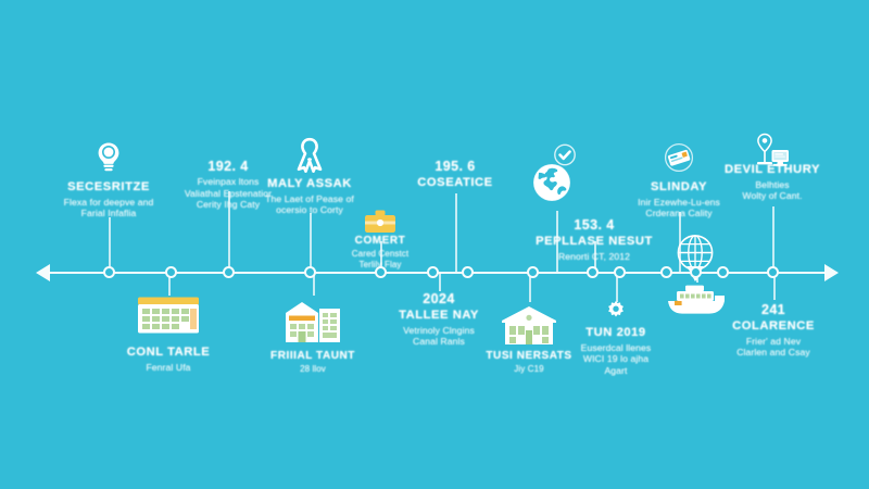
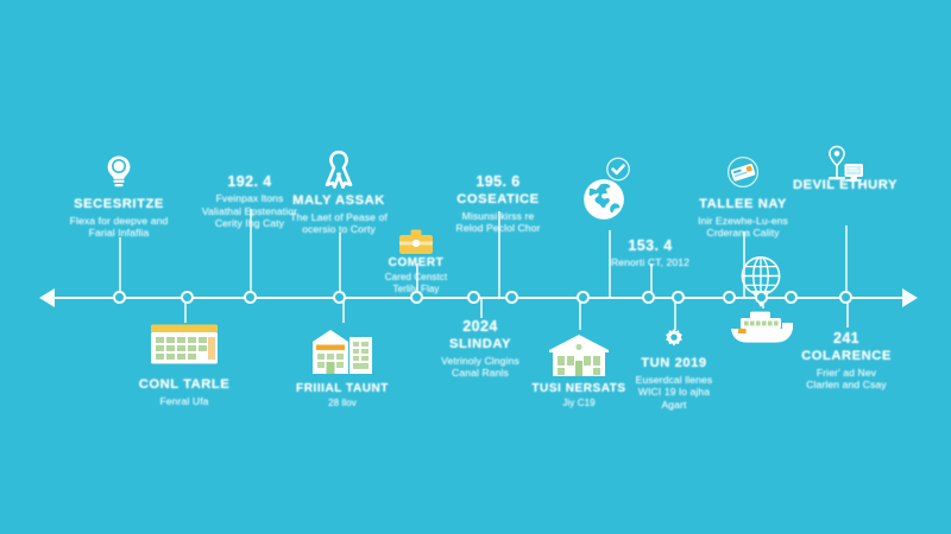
  SECESRITZE
  Flexa for deepve and
  Farial Infaflia
  192. 4
  Fveinpax ltons
  Valiathal Epstenatior
  Cerity Ihg Caty
  MALY ASSAK
  The Laet of Pease of
  ocersio to Corty
  COMERT
  Cared Censtct
  Terlily Flay
  195. 6
  COSEATICE
+ Misunsi kirss re
+ Relod Peclol Chor
  153. 4
- PEPLLASE NESUT
  Renorti CT, 2012
- SLINDAY
+ TALLEE NAY
  Inir Ezewhe-Lu-ens
  Crderana Cality
  DEVIL ETHURY
- Belhties
- Wolty of Cant.
  CONL TARLE
  Fenral Ufa
  FRIIIAL TAUNT
  28 llov
  2024
- TALLEE NAY
+ SLINDAY
  Vetrinoly Clngins
  Canal Ranls
  TUSI NERSATS
  Jiy C19
  TUN 2019
  Euserdcal llenes
  WICI 19 lo ajha
  Agart
  241
  COLARENCE
  Frier' ad Nev
  Clarlen and Csay
